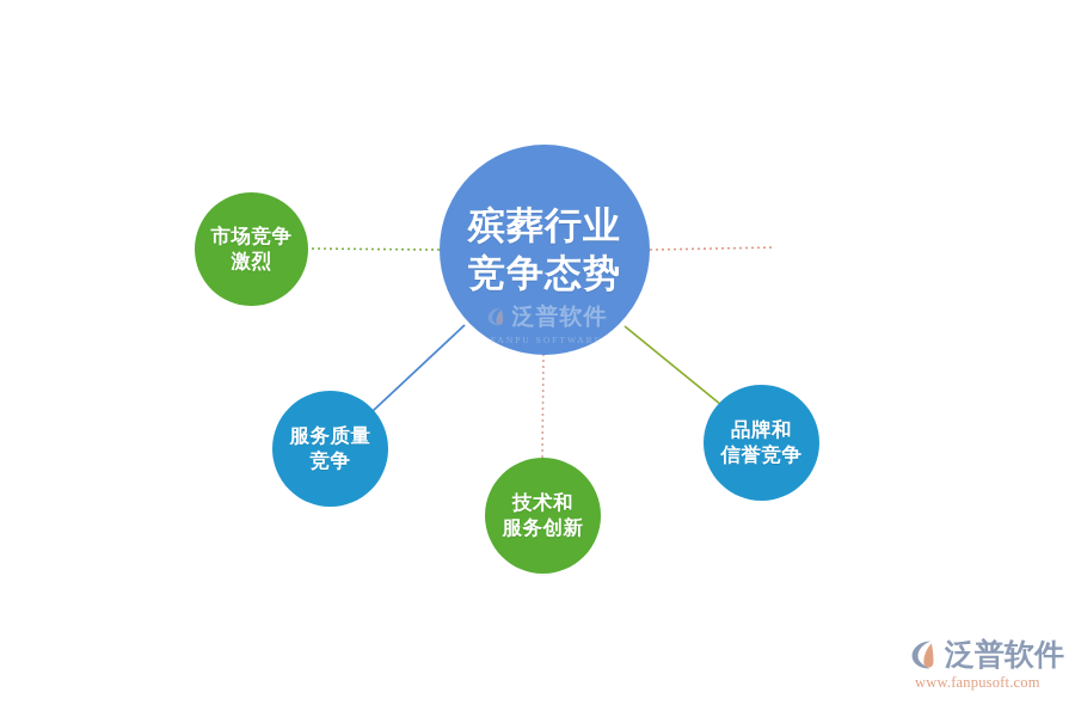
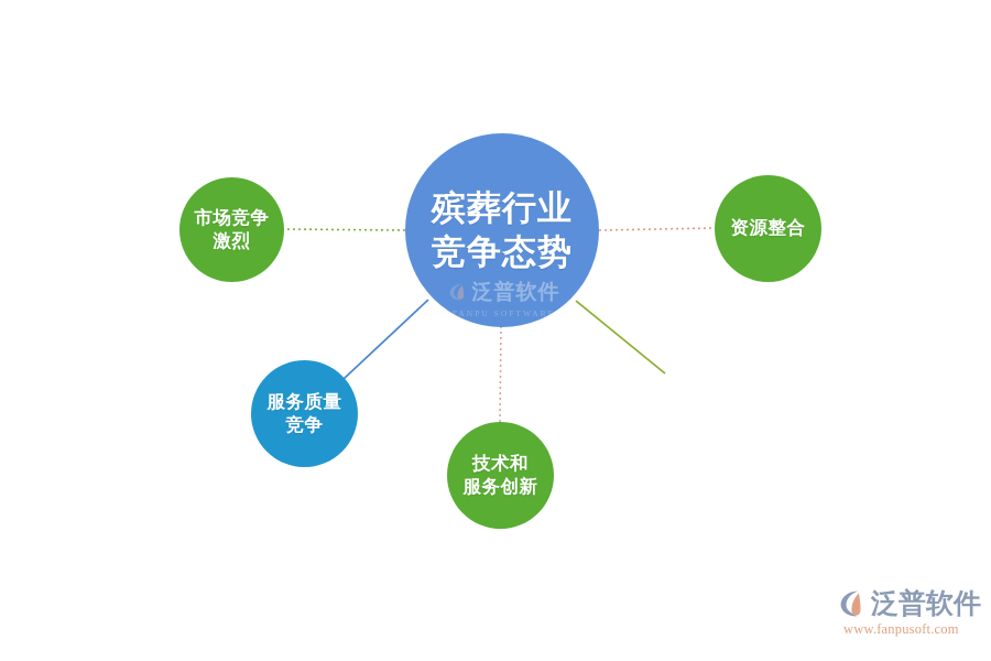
  殡葬行业
  竞争态势
  泛普软件
  FANPU SOFTWARE
  市场竞争
  激烈
+ 资源整合
  服务质量
  竞争
  技术和
  服务创新
- 品牌和
- 信誉竞争
  泛普软件
  www.fanpusoft.com
